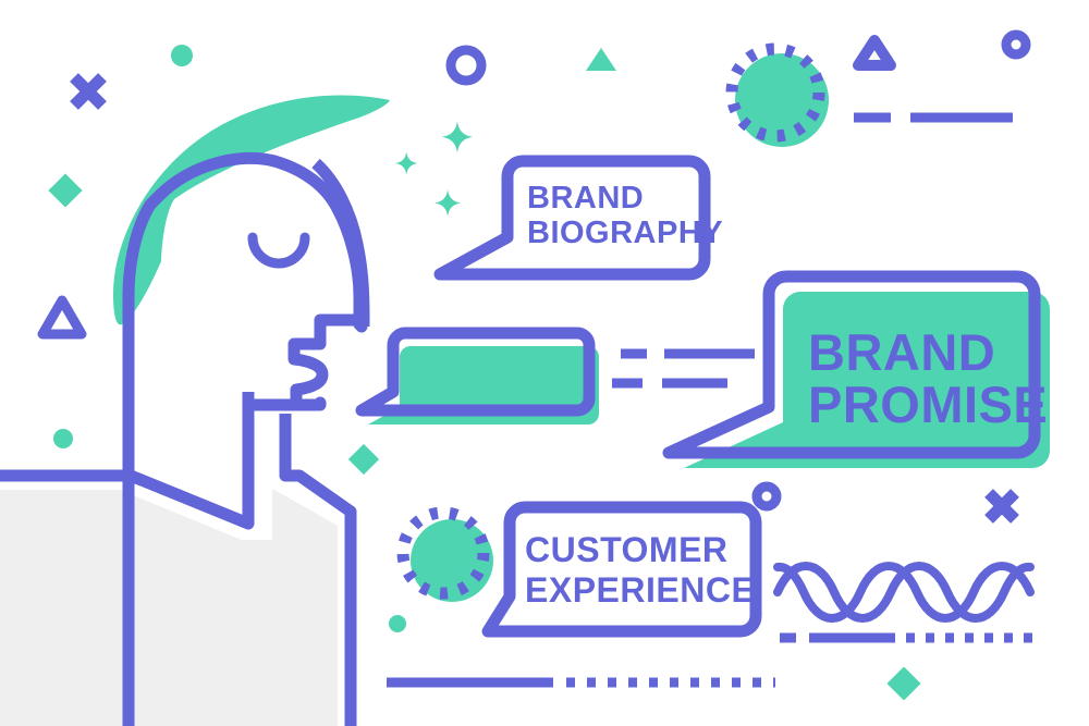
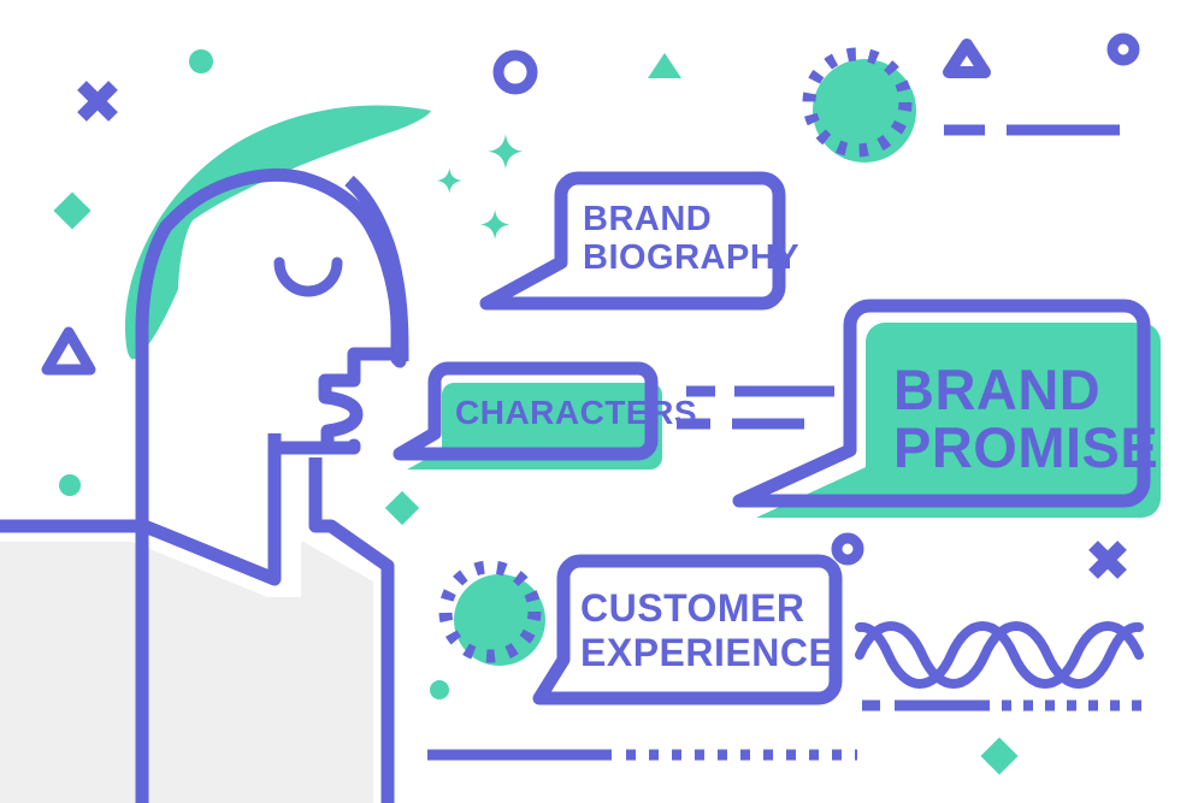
  BRAND
  BIOGRAPHY
  BRAND
  PROMISE
+ CHARACTERS
  CUSTOMER
  EXPERIENCE
